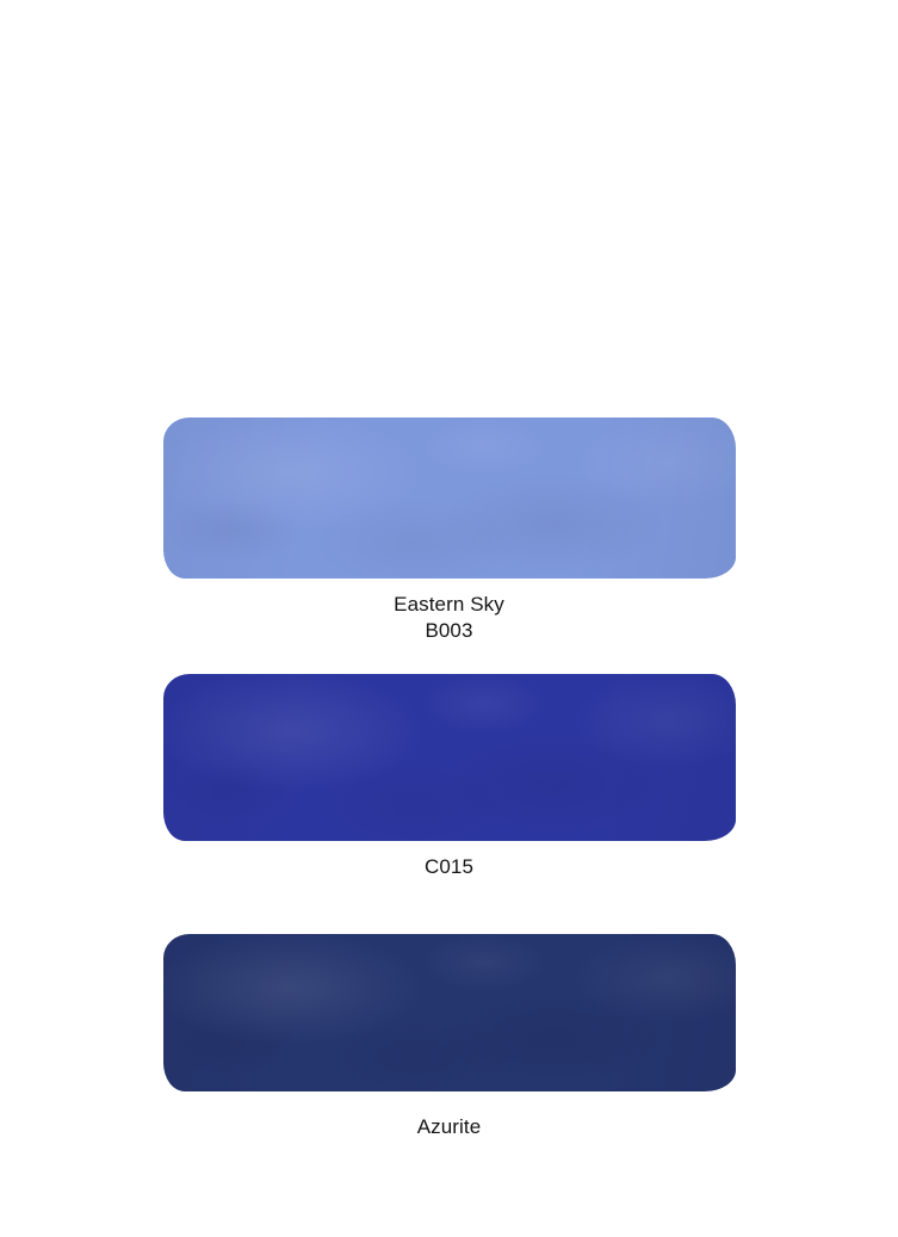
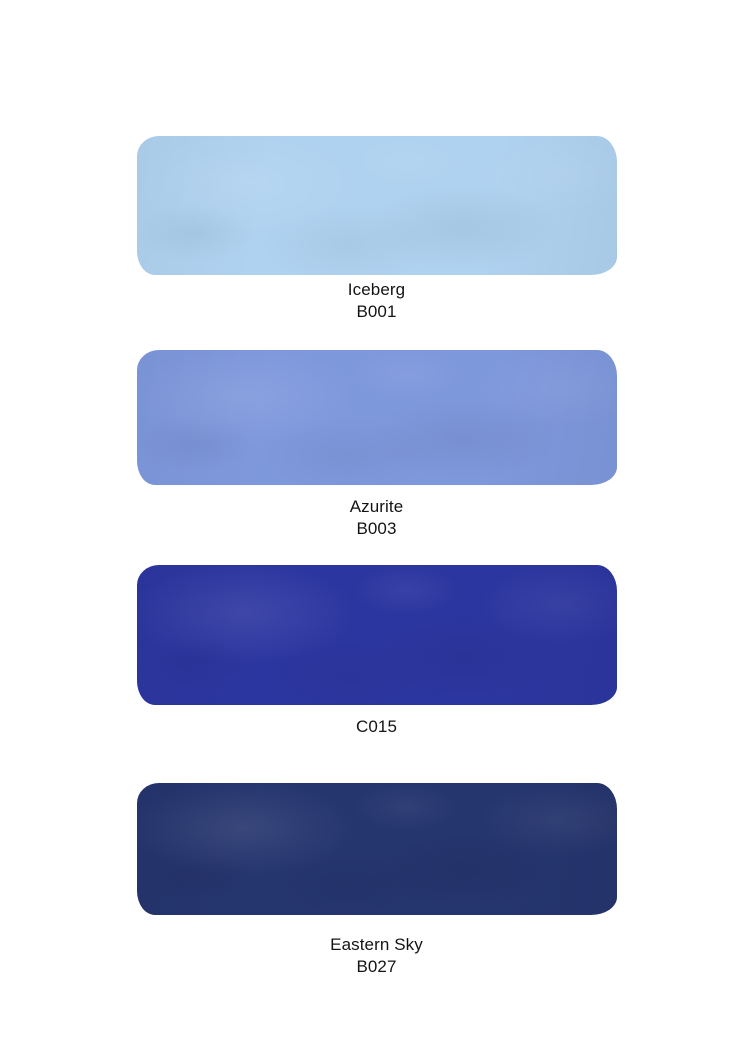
+ Iceberg
+ B001
- Eastern Sky
+ Azurite
  B003
  C015
- Azurite
+ Eastern Sky
+ B027
